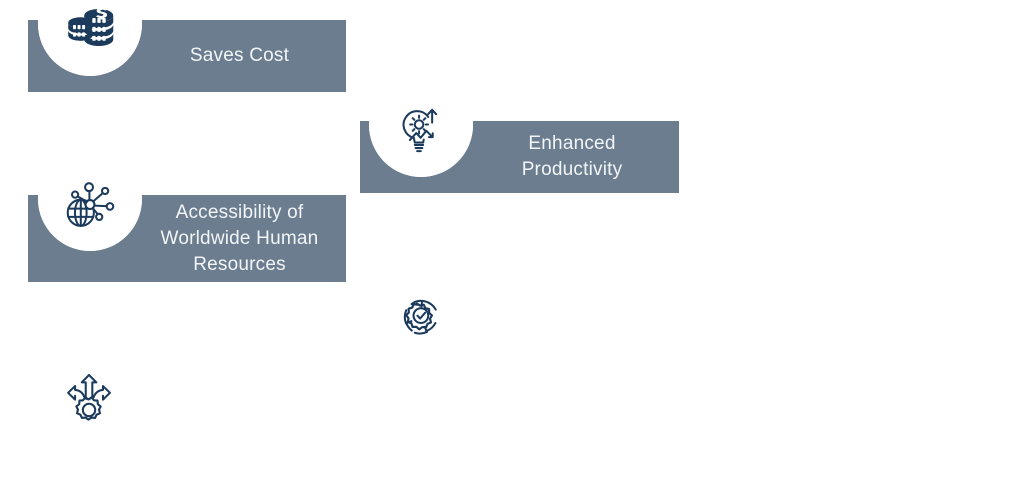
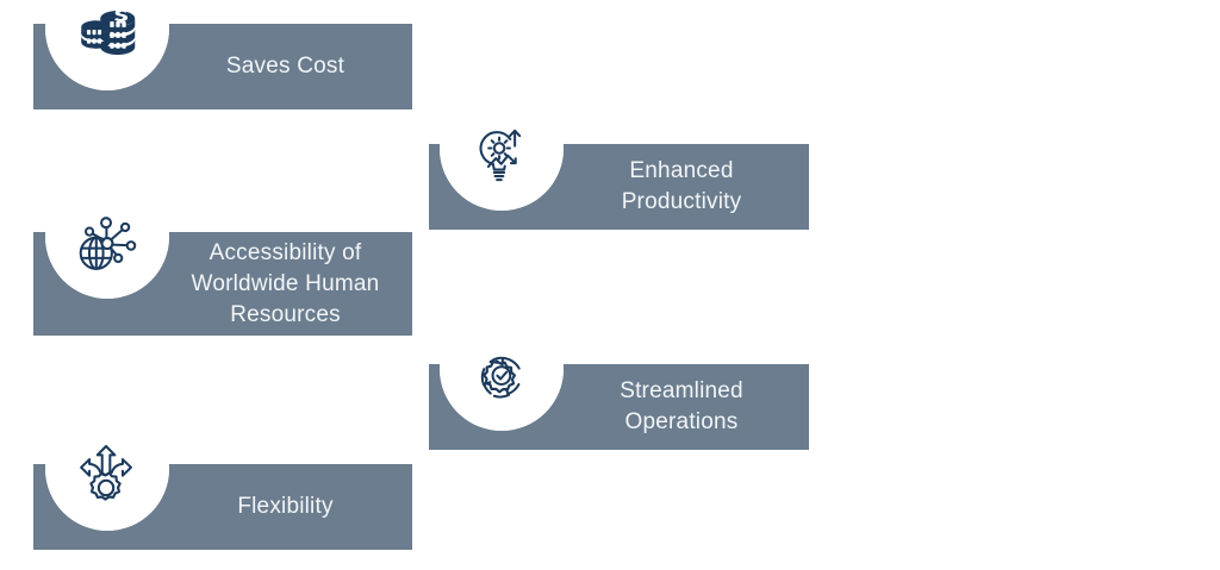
  Saves Cost
  Enhanced
  Productivity
  Accessibility of
  Worldwide Human
  Resources
+ Streamlined
+ Operations
+ Flexibility
